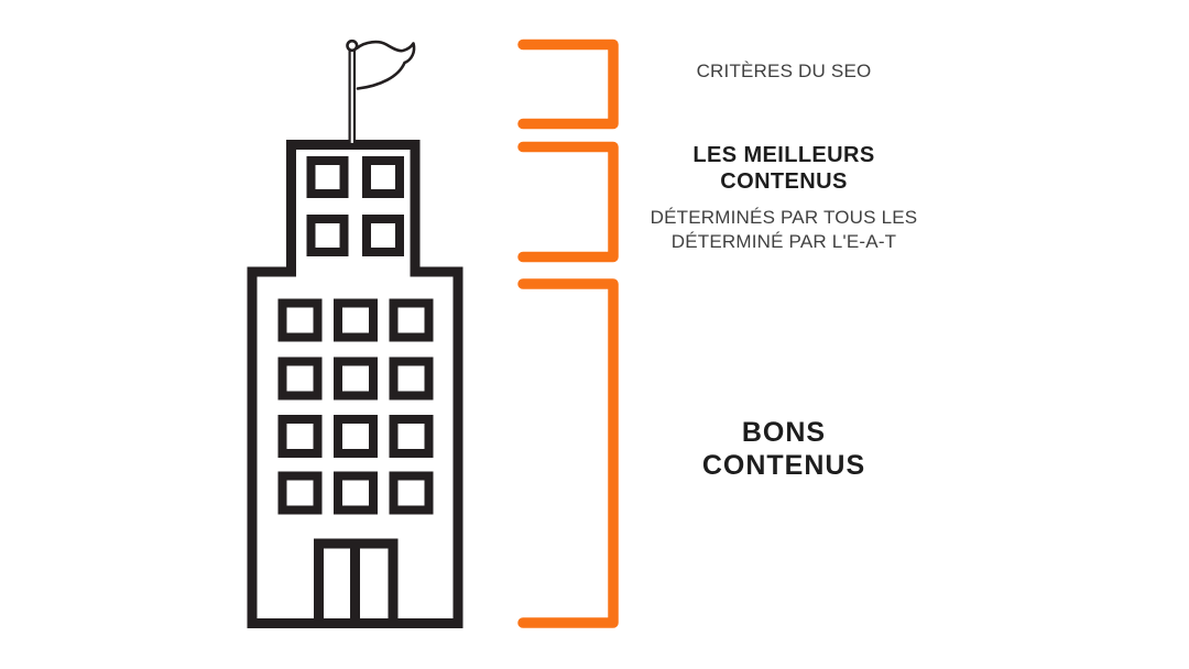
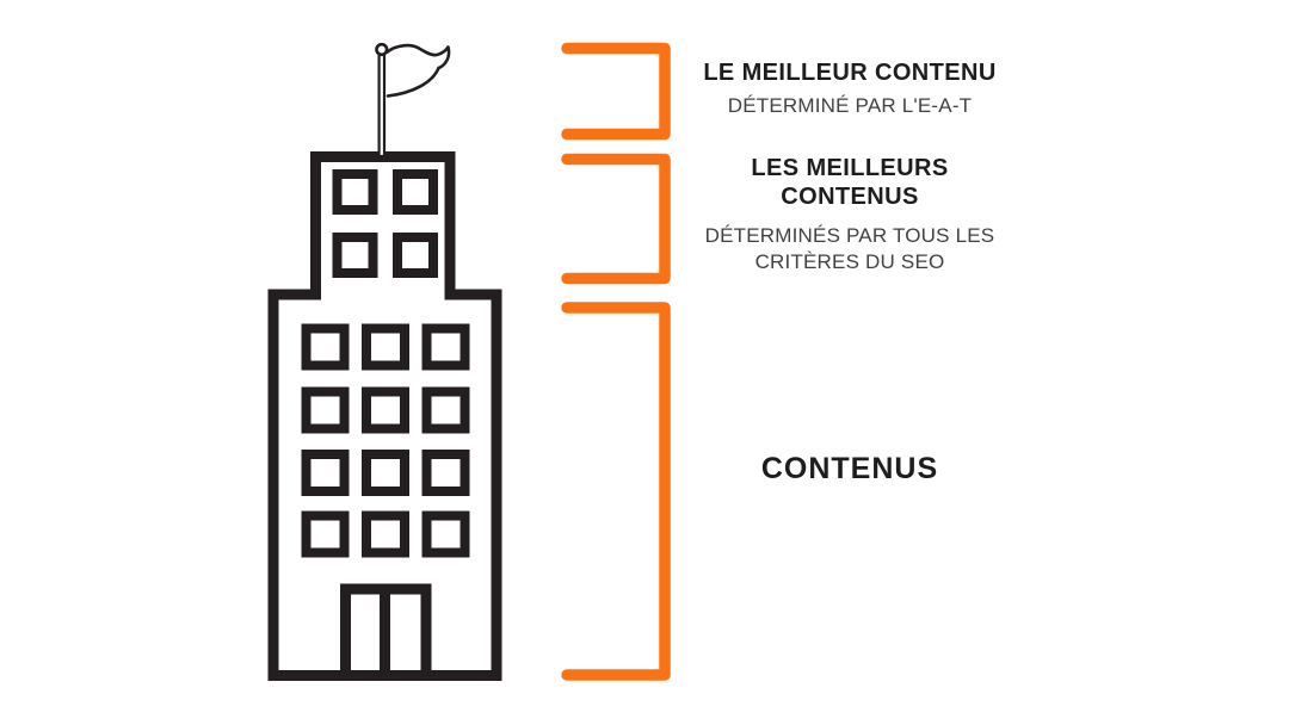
+ LE MEILLEUR CONTENU
- CRITÈRES DU SEO
+ DÉTERMINÉ PAR L'E-A-T
  LES MEILLEURS
  CONTENUS
  DÉTERMINÉS PAR TOUS LES
- DÉTERMINÉ PAR L'E-A-T
+ CRITÈRES DU SEO
- BONS
  CONTENUS
